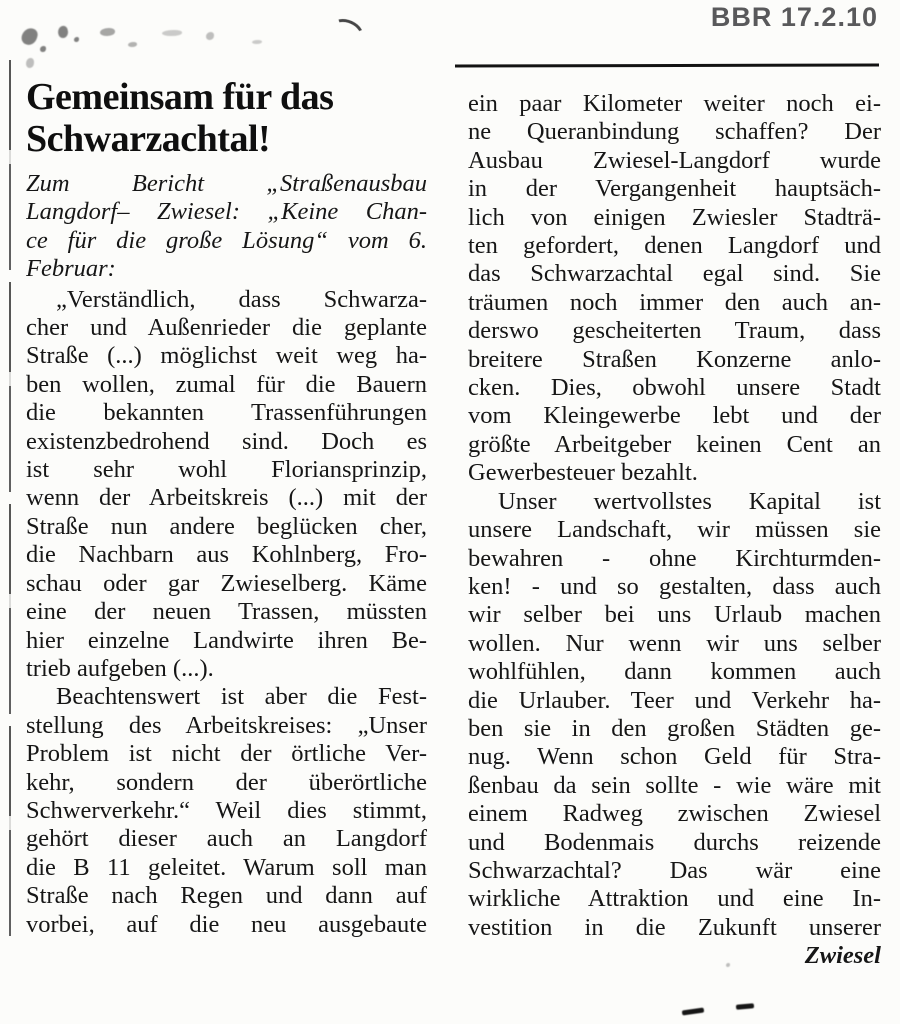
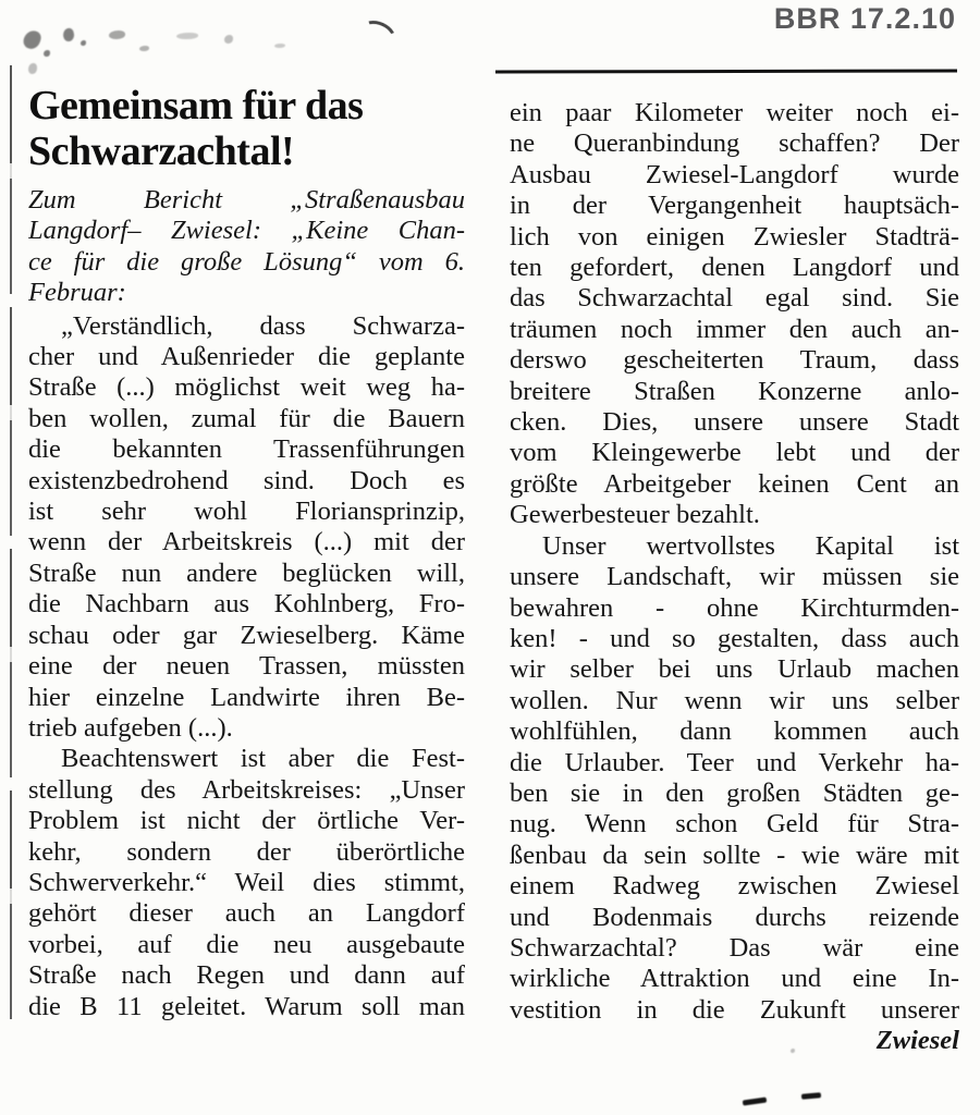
  BBR 17.2.10
  Gemeinsam für das
  Schwarzachtal!
  Zum Bericht „Straßenausbau
  Langdorf– Zwiesel: „Keine Chan-
  ce für die große Lösung“ vom 6.
  Februar:
  „Verständlich, dass Schwarza-
  cher und Außenrieder die geplante
  Straße (...) möglichst weit weg ha-
  ben wollen, zumal für die Bauern
  die bekannten Trassenführungen
  existenzbedrohend sind. Doch es
  ist sehr wohl Floriansprinzip,
  wenn der Arbeitskreis (...) mit der
- Straße nun andere beglücken cher,
+ Straße nun andere beglücken will,
  die Nachbarn aus Kohlnberg, Fro-
  schau oder gar Zwieselberg. Käme
  eine der neuen Trassen, müssten
  hier einzelne Landwirte ihren Be-
  trieb aufgeben (...).
  Beachtenswert ist aber die Fest-
  stellung des Arbeitskreises: „Unser
  Problem ist nicht der örtliche Ver-
  kehr, sondern der überörtliche
  Schwerverkehr.“ Weil dies stimmt,
  gehört dieser auch an Langdorf
- die B 11 geleitet. Warum soll man
+ vorbei, auf die neu ausgebaute
  Straße nach Regen und dann auf
- vorbei, auf die neu ausgebaute
+ die B 11 geleitet. Warum soll man
  ein paar Kilometer weiter noch ei-
  ne Queranbindung schaffen? Der
  Ausbau Zwiesel-Langdorf wurde
  in der Vergangenheit hauptsäch-
  lich von einigen Zwiesler Stadträ-
  ten gefordert, denen Langdorf und
  das Schwarzachtal egal sind. Sie
  träumen noch immer den auch an-
  derswo gescheiterten Traum, dass
  breitere Straßen Konzerne anlo-
- cken. Dies, obwohl unsere Stadt
+ cken. Dies, unsere unsere Stadt
  vom Kleingewerbe lebt und der
  größte Arbeitgeber keinen Cent an
  Gewerbesteuer bezahlt.
  Unser wertvollstes Kapital ist
  unsere Landschaft, wir müssen sie
  bewahren - ohne Kirchturmden-
  ken! - und so gestalten, dass auch
  wir selber bei uns Urlaub machen
  wollen. Nur wenn wir uns selber
  wohlfühlen, dann kommen auch
  die Urlauber. Teer und Verkehr ha-
  ben sie in den großen Städten ge-
  nug. Wenn schon Geld für Stra-
  ßenbau da sein sollte - wie wäre mit
  einem Radweg zwischen Zwiesel
  und Bodenmais durchs reizende
  Schwarzachtal? Das wär eine
  wirkliche Attraktion und eine In-
  vestition in die Zukunft unserer
  Zwiesel
